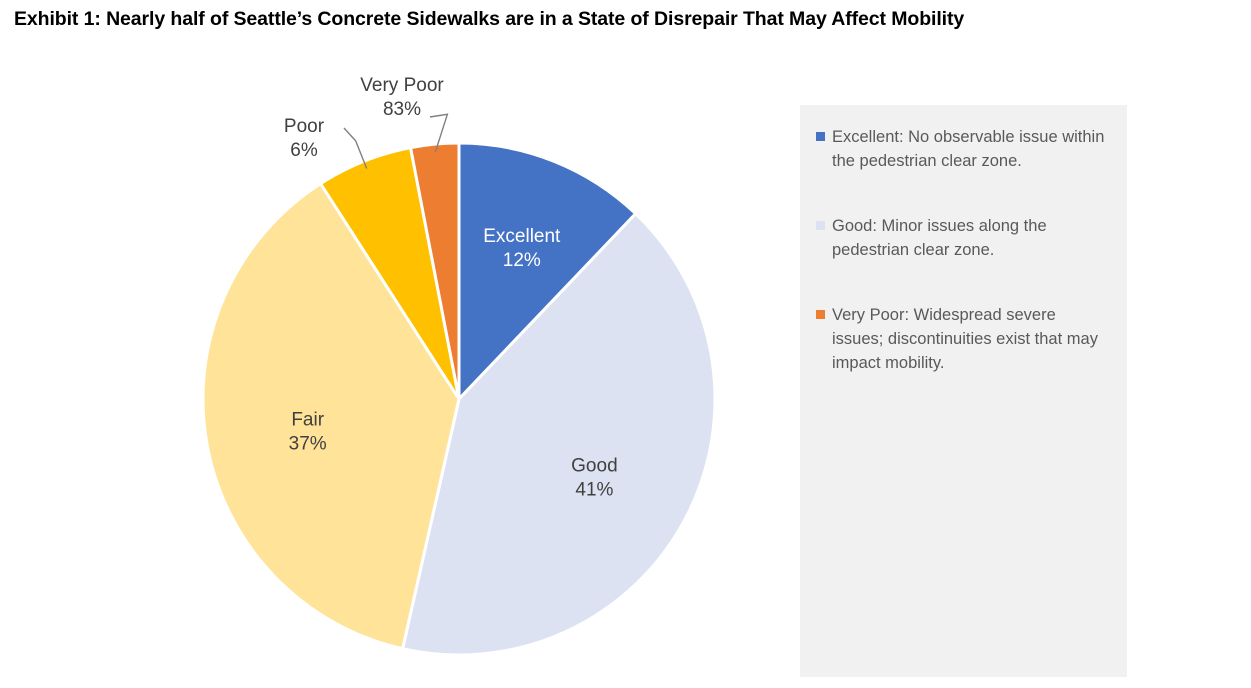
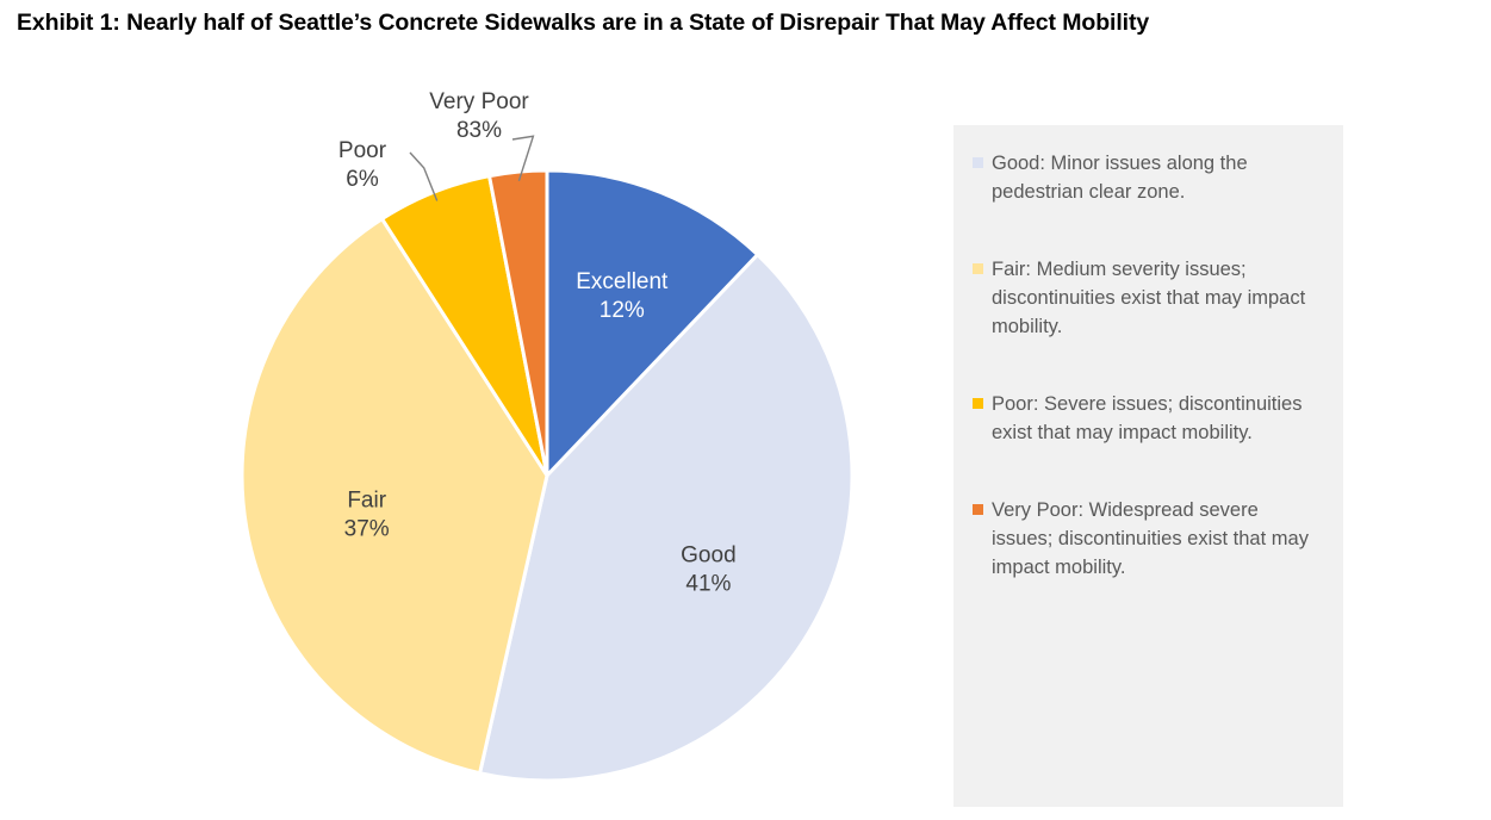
  Exhibit 1: Nearly half of Seattle’s Concrete Sidewalks are in a State of Disrepair That May Affect Mobility
  Excellent 12%
  Good 41%
  Fair 37%
  Poor 6%
  Very Poor 83%
- Excellent: No observable issue within the pedestrian clear zone.
  Good: Minor issues along the pedestrian clear zone.
+ Fair: Medium severity issues; discontinuities exist that may impact mobility.
+ Poor: Severe issues; discontinuities exist that may impact mobility.
  Very Poor: Widespread severe issues; discontinuities exist that may impact mobility.
